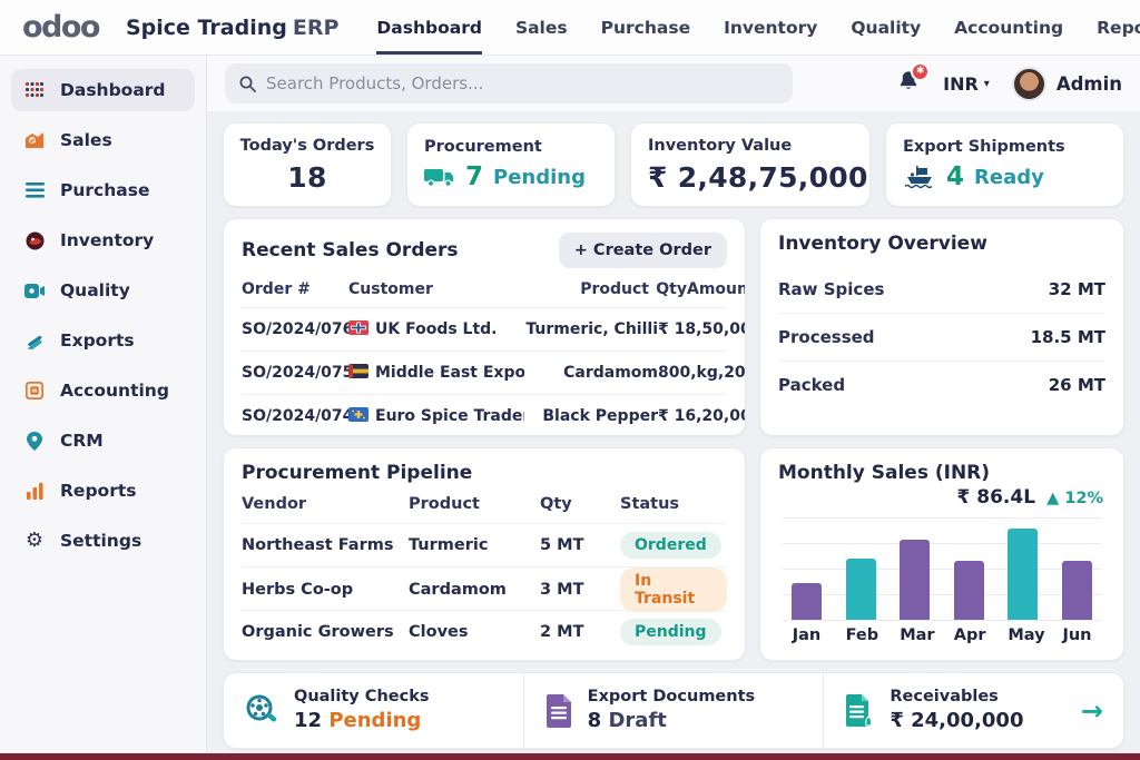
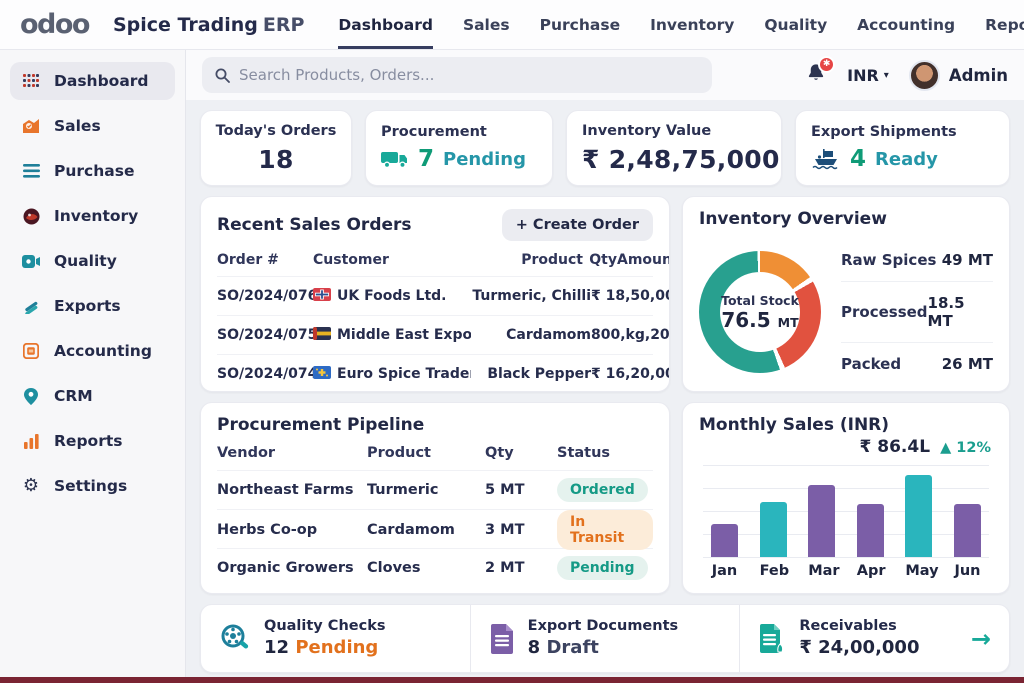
  odoo
  Spice Trading ERP
  Dashboard
  Sales
  Purchase
  Inventory
  Quality
  Accounting
  Dashboard
  Sales
  Purchase
  Inventory
  Quality
  Exports
  Accounting
  CRM
  Reports
  ⚙
  Settings
  Search Products, Orders...
  ✱
  INR
  ▾
  Admin
  Today's Orders
  18
  Procurement
  7
  Pending
  Inventory Value
  ₹ 2,48,75,000
  Export Shipments
  4
  Ready
  Recent Sales Orders
  + Create Order
  Order #
  Customer
  Product
  Qty
  Amoun
  SO/2024/076
  UK Foods Ltd.
  Turmeric, Chilli
  ₹ 18,50,0
  SO/2024/075
  Middle East Expo
  Cardamom
  800,kg,20
  SO/2024/074
  Euro Spice Trade
  Black Pepper
  ₹ 16,20,0
  Inventory Overview
+ Total Stock
+ 76.5 MT
  Raw Spices
- 32 MT
+ 49 MT
  Processed
  18.5 MT
  Packed
  26 MT
  Procurement Pipeline
  Vendor
  Product
  Qty
  Status
  Northeast Farms
  Turmeric
  5 MT
  Ordered
  Herbs Co-op
  Cardamom
  3 MT
  In Transit
  Organic Growers
  Cloves
  2 MT
  Pending
  Monthly Sales (INR)
  ₹ 86.4L
  ▲ 12%
  Jan
  Feb
  Mar
  Apr
  May
  Jun
  Quality Checks
  12 Pending
  Export Documents
  8 Draft
  Receivables
  ₹ 24,00,000
  →
